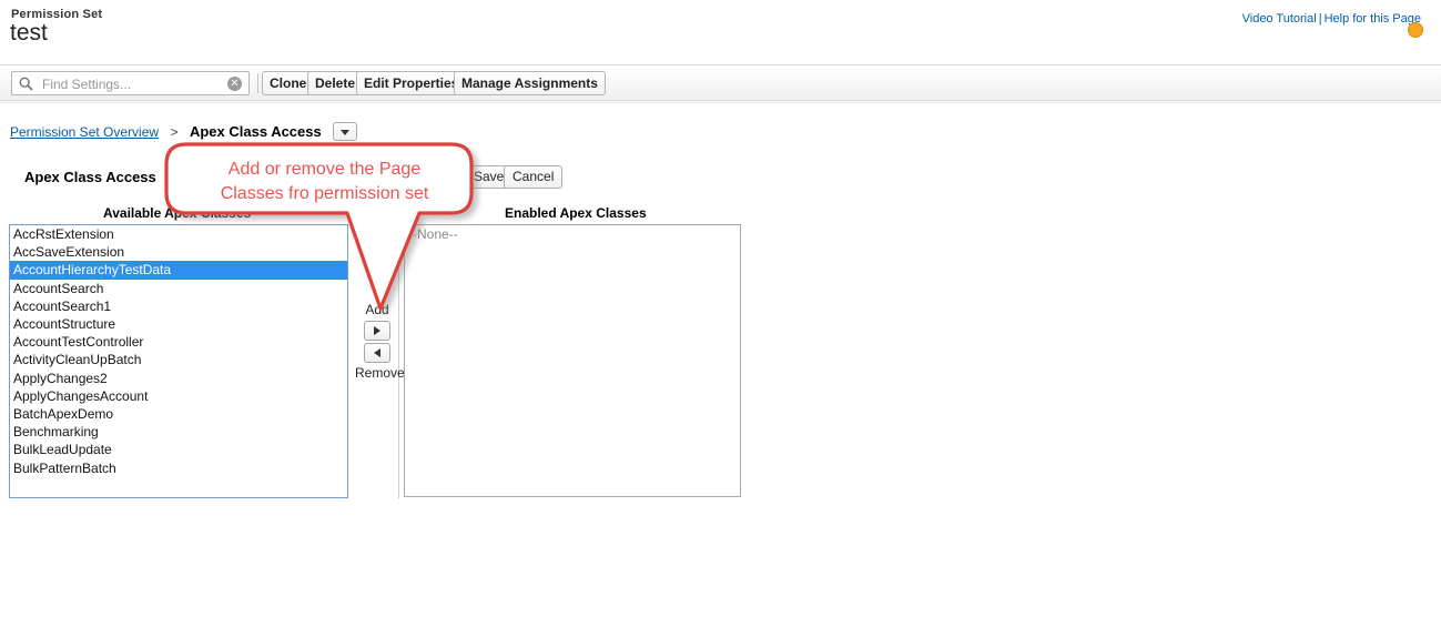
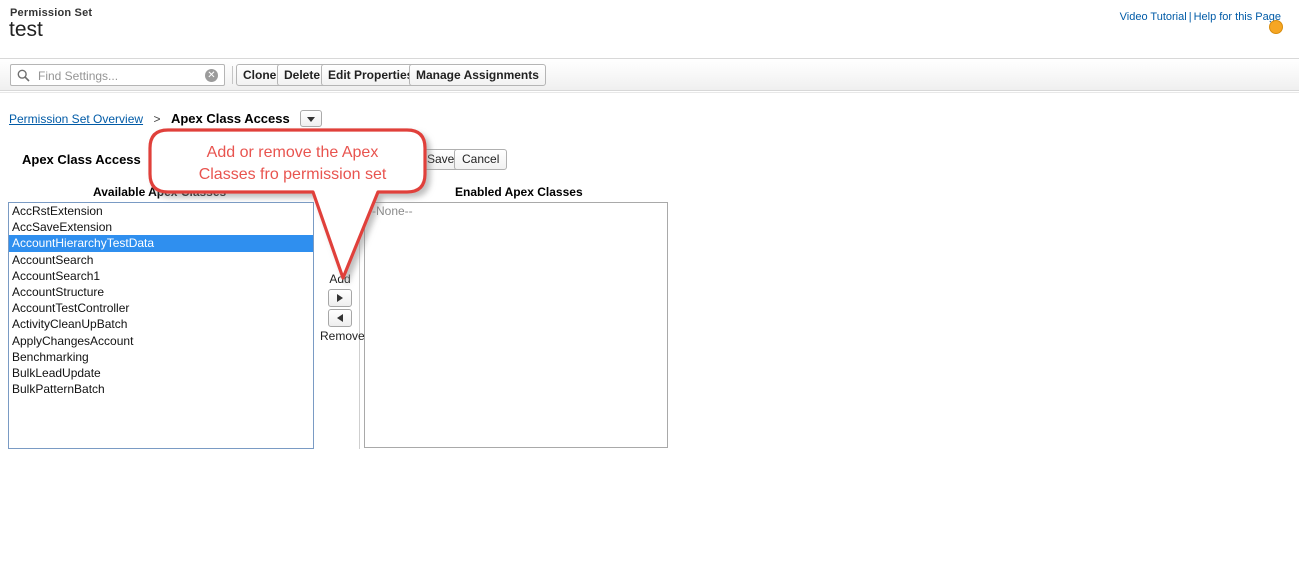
  Permission Set
  test
  Video Tutorial | Help for this Page
  Find Settings...
  ✕
  Clone
  Delete
  Edit Propertie
  Manage Assignments
  Permission Set Overview > Apex Class Access
  Apex Class Access
  Save
  Cancel
  Enabled Apex Classes
  AccRstExtension
  AccSaveExtension
  AccountHierarchyTestData
  AccountSearch
  AccountSearch1
  AccountStructure
  AccountTestController
  ActivityCleanUpBatch
- ApplyChanges2
  ApplyChangesAccount
- BatchApexDemo
  Benchmarking
  BulkLeadUpdate
  BulkPatternBatch
  Add
  Remov
  -None--
- Add or remove the Page
+ Add or remove the Apex
  Classes fro permission set
